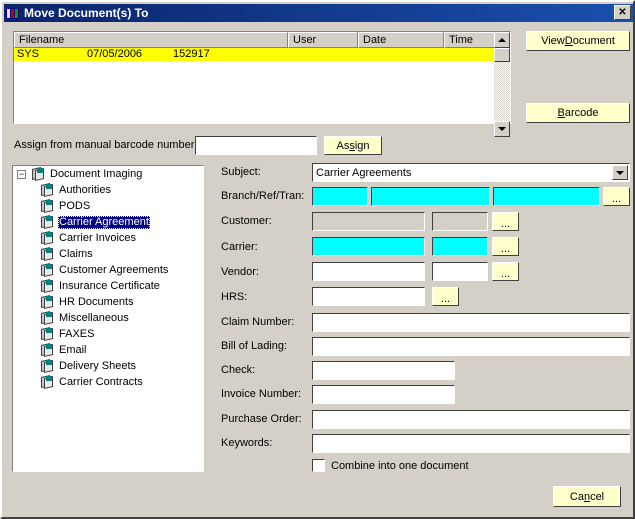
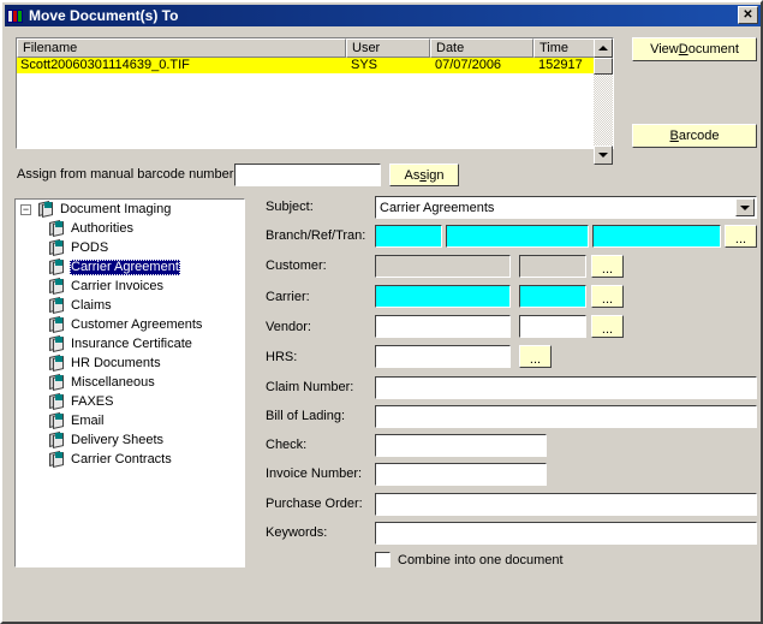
  Move Document(s) To
  ✕
  Filename
  User
  Date
  Time
+ Scott20060301114639_0.TIF
  SYS
- 07/05/2006
+ 07/07/2006
  152917
  View
  D
  ocument
  B
  arcode
  Assign from manual barcode number
  As
  s
  ign
  −
  Document Imaging
  Authorities
  PODS
  Carrier Agreement
  Carrier Invoices
  Claims
  Customer Agreements
  Insurance Certificate
  HR Documents
  Miscellaneous
  FAXES
  Email
  Delivery Sheets
  Carrier Contracts
  Subject:
  Branch/Ref/Tran:
  Customer:
  Carrier:
  Vendor:
  HRS:
  Claim Number:
  Bill of Lading:
  Check:
  Invoice Number:
  Purchase Order:
  Keywords:
  Carrier Agreements
  ...
  ...
  ...
  ...
  ...
  Combine into one document
- Ca
- n
- cel
